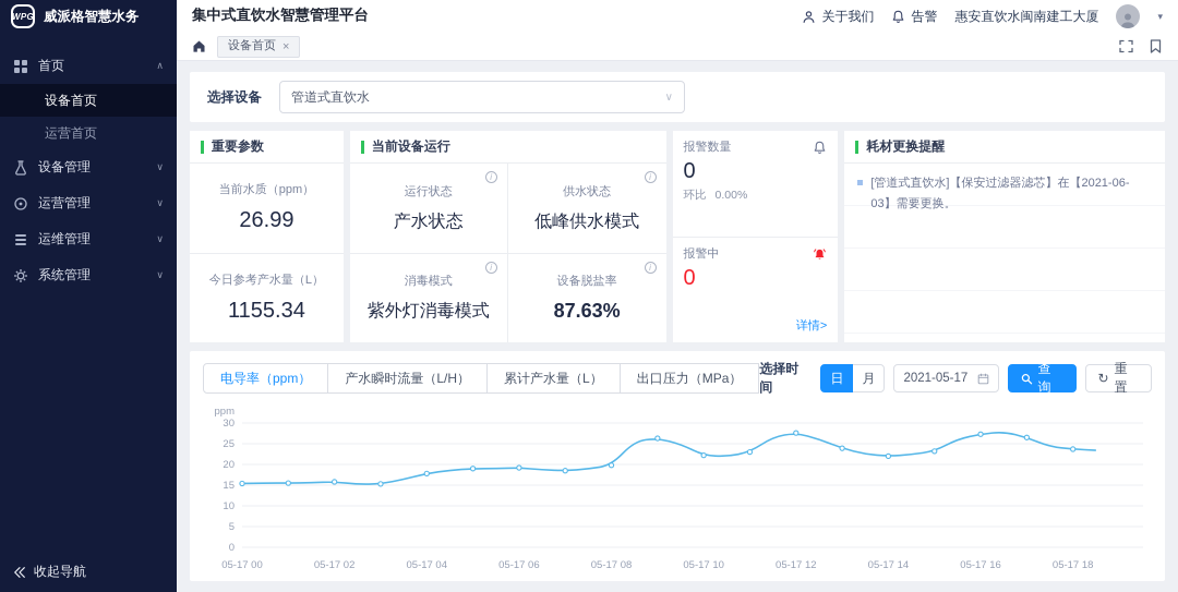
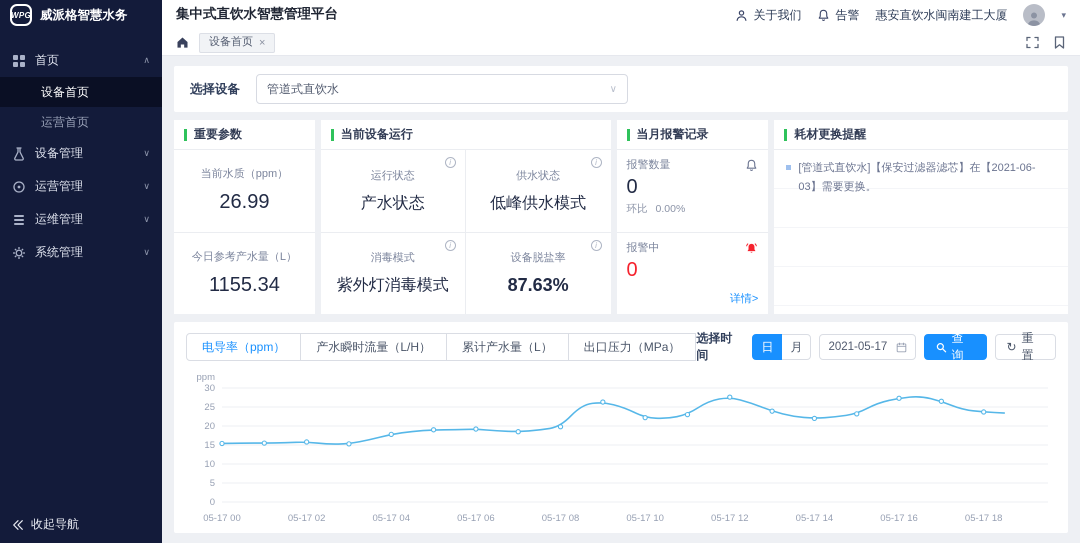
  WPG
  威派格智慧水务
  首页
  ∧
  设备首页
  运营首页
  设备管理
  ∨
  运营管理
  ∨
  运维管理
  ∨
  系统管理
  ∨
  收起导航
  集中式直饮水智慧管理平台
  关于我们
  告警
  惠安直饮水闽南建工大厦
  ▾
  设备首页
  ×
  选择设备
  管道式直饮水
  ∨
  重要参数
  当前水质（ppm）
  26.99
  今日参考产水量（L）
  1155.34
  当前设备运行
  i
  运行状态
  产水状态
  i
  供水状态
  低峰供水模式
  i
  消毒模式
  紫外灯消毒模式
  i
  设备脱盐率
  87.63%
+ 当月报警记录
  报警数量
  0
  环比
  0.00%
  报警中
  0
  详情>
  耗材更换提醒
  [管道式直饮水]【保安过滤器滤芯】在【2021-06-03】需要更换。
  电导率（ppm）
  产水瞬时流量（L/H）
  累计产水量（L）
  出口压力（MPa）
  选择时间
  日
  月
  2021-05-17
  查询
  ↻
  重置
  0
  5
  10
  15
  20
  25
  30
  ppm
  05-17 00
  05-17 02
  05-17 04
  05-17 06
  05-17 08
  05-17 10
  05-17 12
  05-17 14
  05-17 16
  05-17 18
